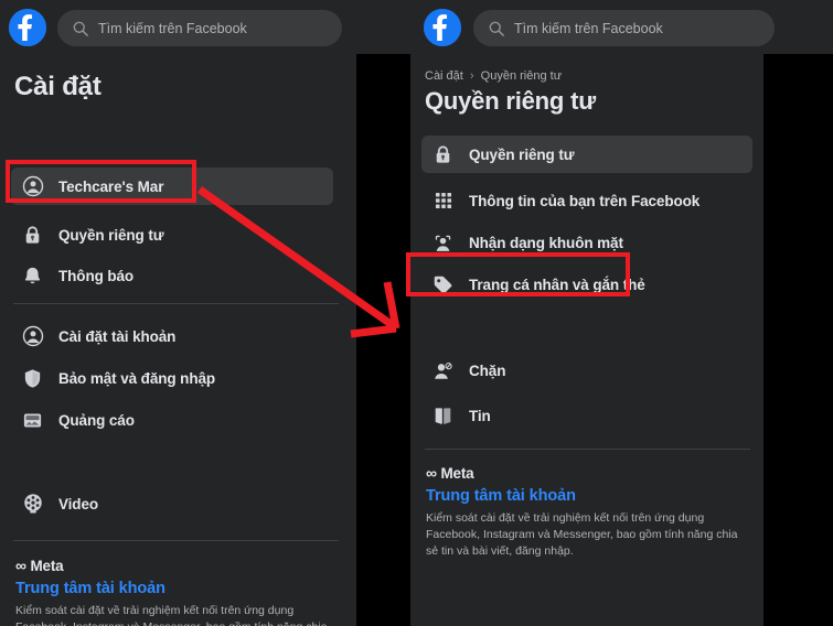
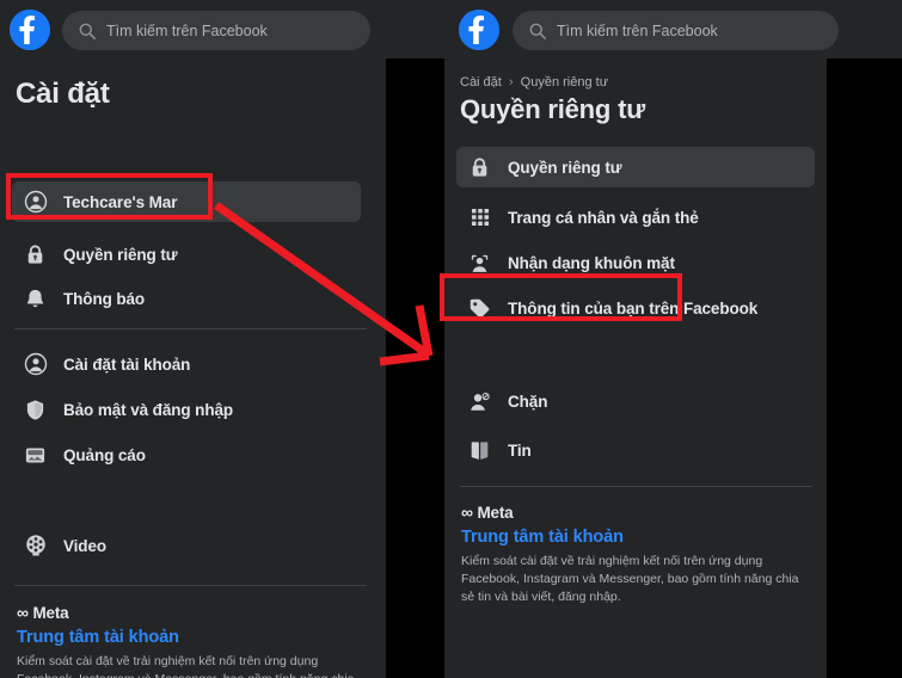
  Tìm kiếm trên Facebook
  Tìm kiếm trên Facebook
  Cài đặt
  Techcare's Mar
  Quyền riêng tư
  Thông báo
  Cài đặt tài khoản
  Bảo mật và đăng nhập
  Quảng cáo
  Video
  ∞
  Meta
  Trung tâm tài khoản
  Cài đặt › Quyền riêng tư
  Quyền riêng tư
  Quyền riêng tư
- Thông tin của bạn trên Facebook
+ Trang cá nhân và gắn thẻ
  Nhận dạng khuôn mặt
- Trang cá nhân và gắn thẻ
+ Thông tin của bạn trên Facebook
  Chặn
  Tin
  ∞
  Meta
  Trung tâm tài khoản
  Kiểm soát cài đặt về trải nghiệm kết nối trên ứng dụng Facebook, Instagram và Messenger, bao gồm tính năng chia sẻ tin và bài viết, đăng nhập.
